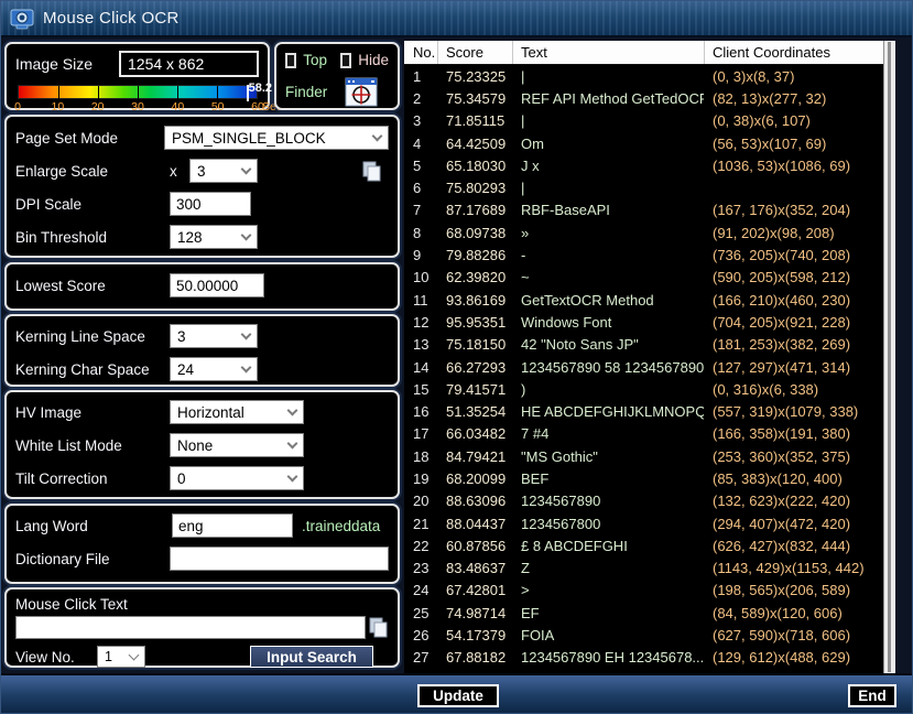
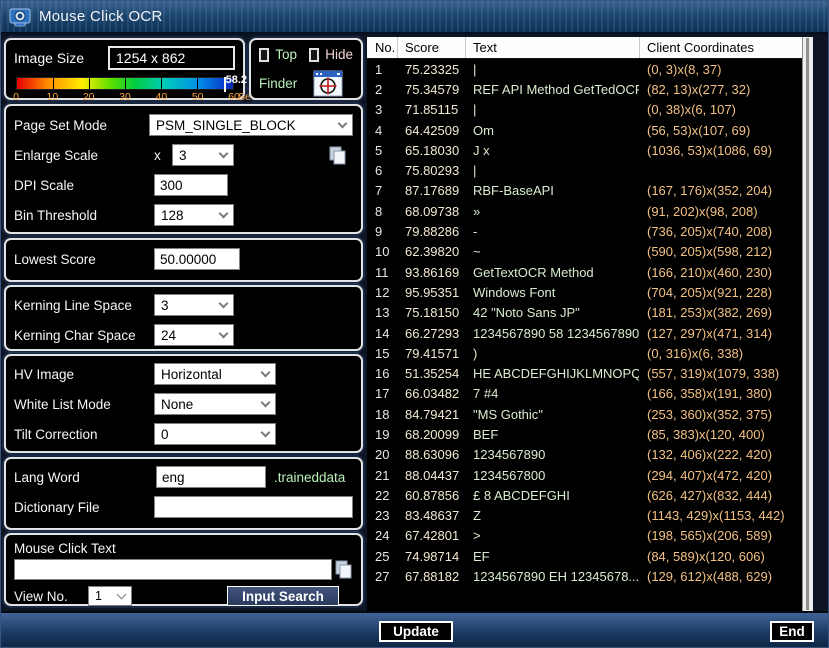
  Mouse Click OCR
  Image Size
  1254 x 862
  58.2
  0
  10
  20
  30
  40
  50
  60
  Top
  Hide
  Finder
  Page Set Mode
  PSM_SINGLE_BLOCK
  Enlarge Scale
  x
  3
  DPI Scale
  300
  Bin Threshold
  128
  Lowest Score
  50.00000
  Kerning Line Space
  3
  Kerning Char Space
  24
  HV Image
  Horizontal
  White List Mode
  None
  Tilt Correction
  0
  Lang Word
  eng
  .traineddata
  Dictionary File
  Mouse Click Text
  View No.
  1
  Input Search
  No.
  Score
  Text
  Client Coordinates
  1
  75.23325
  |
  (0, 3)x(8, 37)
  2
  75.34579
  REF API Method GetTedOC
  (82, 13)x(277, 32)
  3
  71.85115
  |
  (0, 38)x(6, 107)
  4
  64.42509
  Om
  (56, 53)x(107, 69)
  5
  65.18030
  J x
  (1036, 53)x(1086, 69)
  6
  75.80293
  |
  7
  87.17689
  RBF-BaseAPI
  (167, 176)x(352, 204)
  8
  68.09738
  »
  (91, 202)x(98, 208)
  9
  79.88286
  -
  (736, 205)x(740, 208)
  10
  62.39820
  ~
  (590, 205)x(598, 212)
  11
  93.86169
  GetTextOCR Method
  (166, 210)x(460, 230)
  12
  95.95351
  Windows Font
  (704, 205)x(921, 228)
  13
  75.18150
  42 "Noto Sans JP"
  (181, 253)x(382, 269)
  14
  66.27293
  1234567890 58 1234567890
  (127, 297)x(471, 314)
  15
  79.41571
  )
  (0, 316)x(6, 338)
  16
  51.35254
  HE ABCDEFGHIJKLMNOPQ
  (557, 319)x(1079, 338)
  17
  66.03482
  7 #4
  (166, 358)x(191, 380)
  18
  84.79421
  "MS Gothic"
  (253, 360)x(352, 375)
  19
  68.20099
  BEF
  (85, 383)x(120, 400)
  20
  88.63096
  1234567890
- (132, 623)x(222, 420)
+ (132, 406)x(222, 420)
  21
  88.04437
  1234567800
  (294, 407)x(472, 420)
  22
  60.87856
  £ 8 ABCDEFGHI
  (626, 427)x(832, 444)
  23
  83.48637
  Z
  (1143, 429)x(1153, 442)
  24
  67.42801
  >
  (198, 565)x(206, 589)
  25
  74.98714
  EF
  (84, 589)x(120, 606)
- 26
- 54.17379
- FOIA
- (627, 590)x(718, 606)
  27
  67.88182
  1234567890 EH 12345678...
  (129, 612)x(488, 629)
  Update
  End
